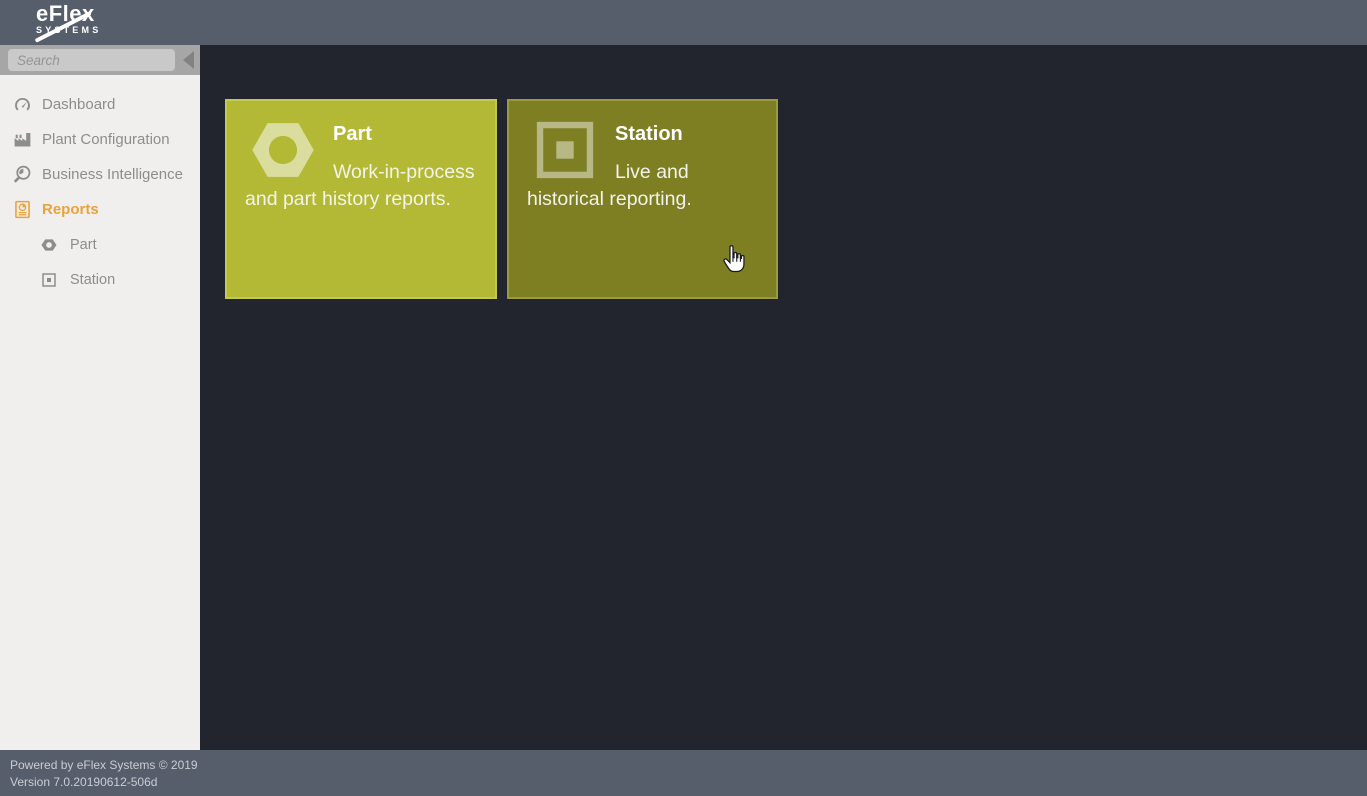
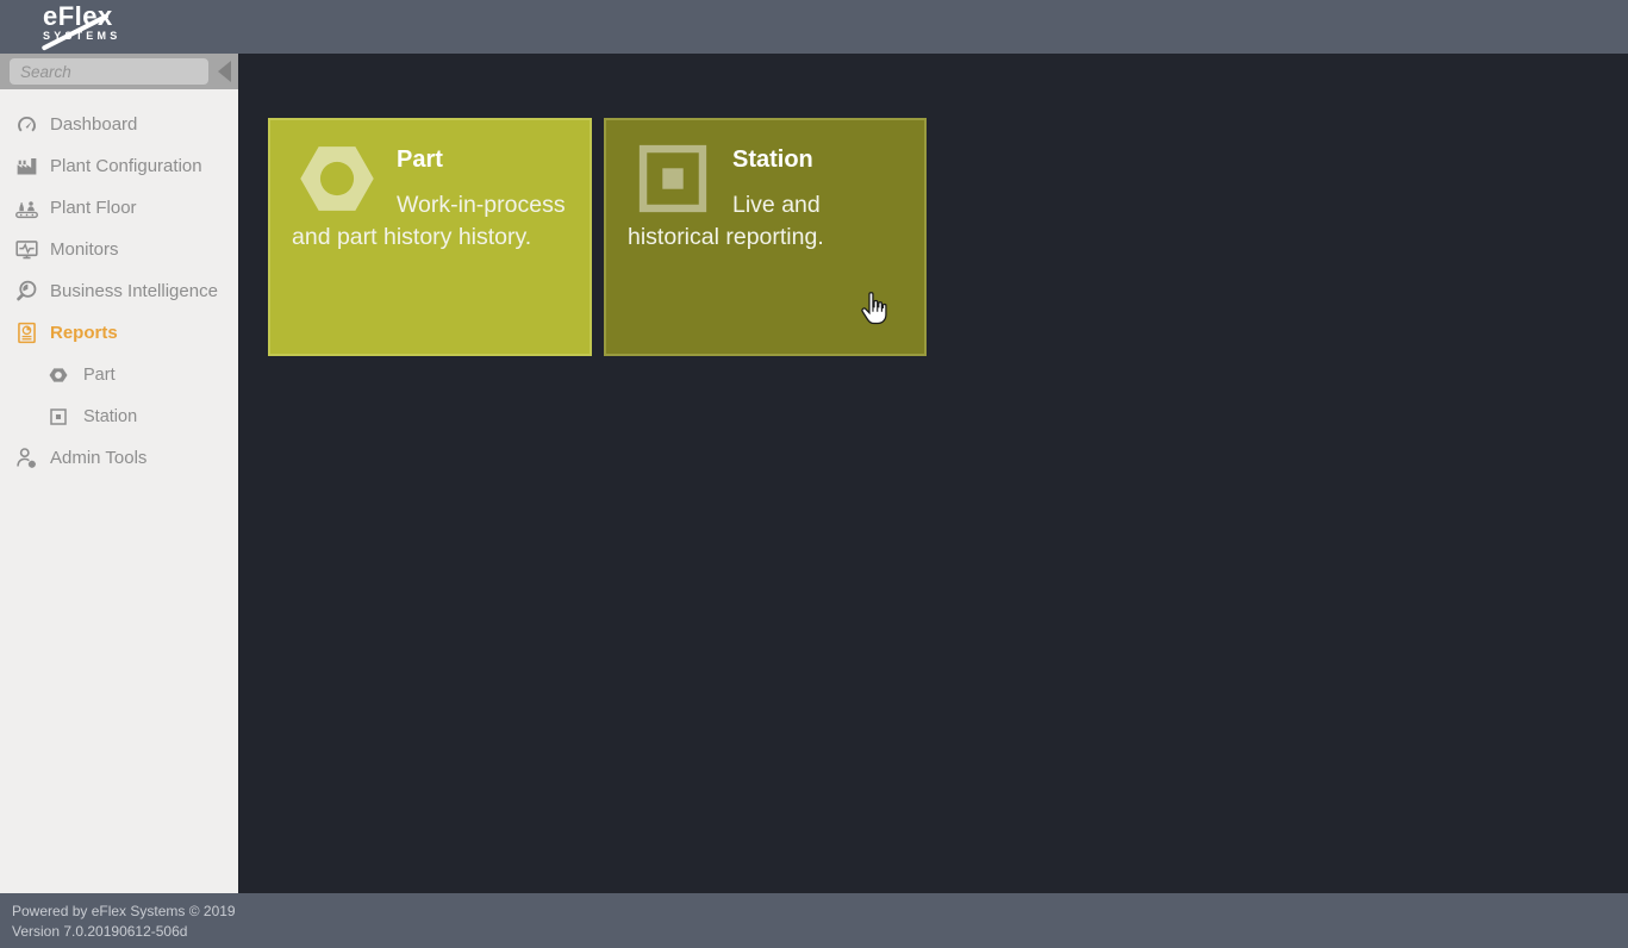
  eFle
  SYTEMS
  Search
  Dashboard
  Plant Configuration
+ Plant Floor
+ Monitors
  Business Intelligence
  Reports
  Part
  Station
+ Admin Tools
  Part
- Work-in-process and part history reports.
+ Work-in-process and part history history.
  Station
  Live and historical reporting.
  Powered by eFlex Systems © 2019
  Version 7.0.20190612-506d
